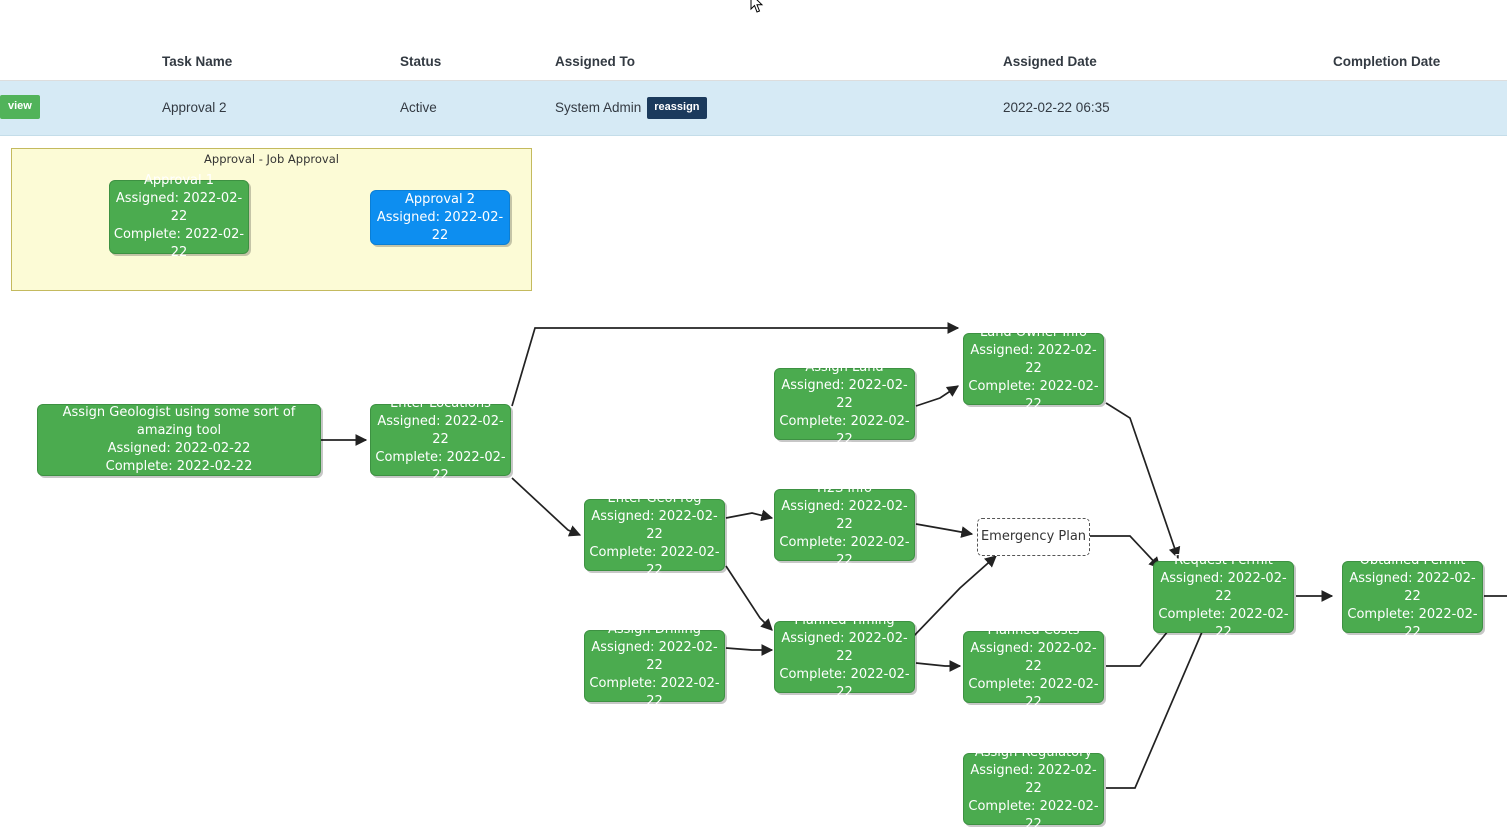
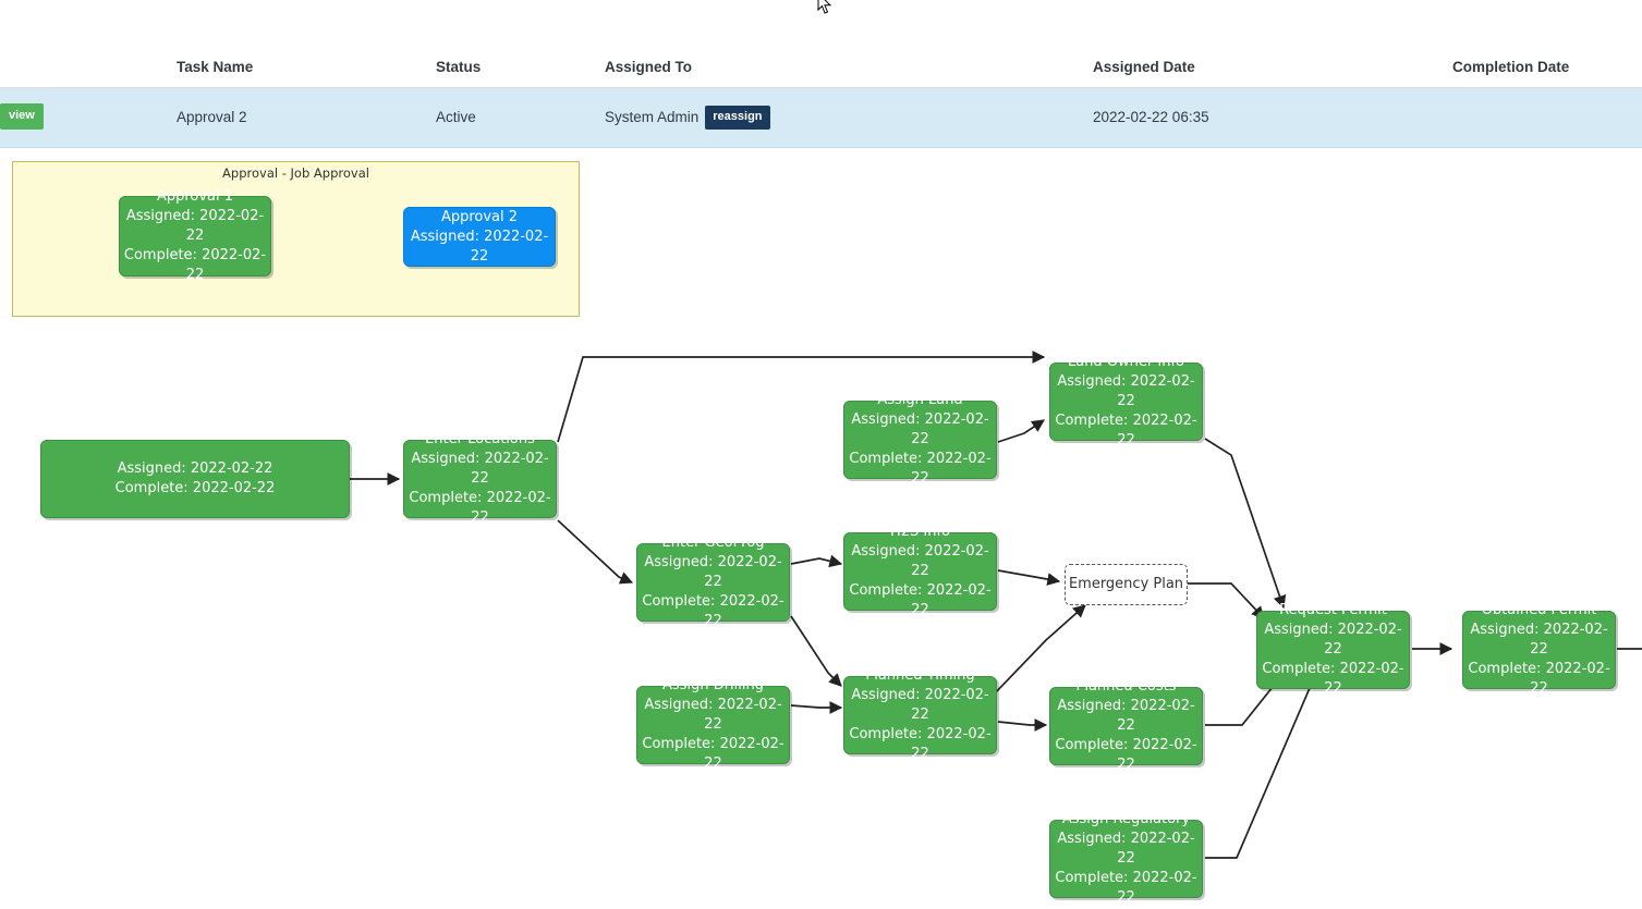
  	Task Name	Status	Assigned To	Assigned Date	Completion Date
  view	Approval 2	Active	System Admin reassign	2022-02-22 06:35
  Approval - Job Approval
  Approval 1
  Assigned: 2022-02-22
  Complete: 2022-02-22
  Approval 2
  Assigned: 2022-02-22
- Assign Geologist using some sort of amazing tool
  Assigned: 2022-02-22
  Complete: 2022-02-22
  Enter Locations
  Assigned: 2022-02-22
  Complete: 2022-02-22
  Assign Land
  Assigned: 2022-02-22
  Complete: 2022-02-22
  Land Owner Info
  Assigned: 2022-02-22
  Complete: 2022-02-22
  Enter GeoProg
  Assigned: 2022-02-22
  Complete: 2022-02-22
  H2S Info
  Assigned: 2022-02-22
  Complete: 2022-02-22
  Emergency Plan
  Assign Drilling
  Assigned: 2022-02-22
  Complete: 2022-02-22
  Planned Timing
  Assigned: 2022-02-22
  Complete: 2022-02-22
  Planned Costs
  Assigned: 2022-02-22
  Complete: 2022-02-22
  Assign Regulatory
  Assigned: 2022-02-22
  Complete: 2022-02-22
  Request Permit
  Assigned: 2022-02-22
  Complete: 2022-02-22
  Obtained Permit
  Assigned: 2022-02-22
  Complete: 2022-02-22
